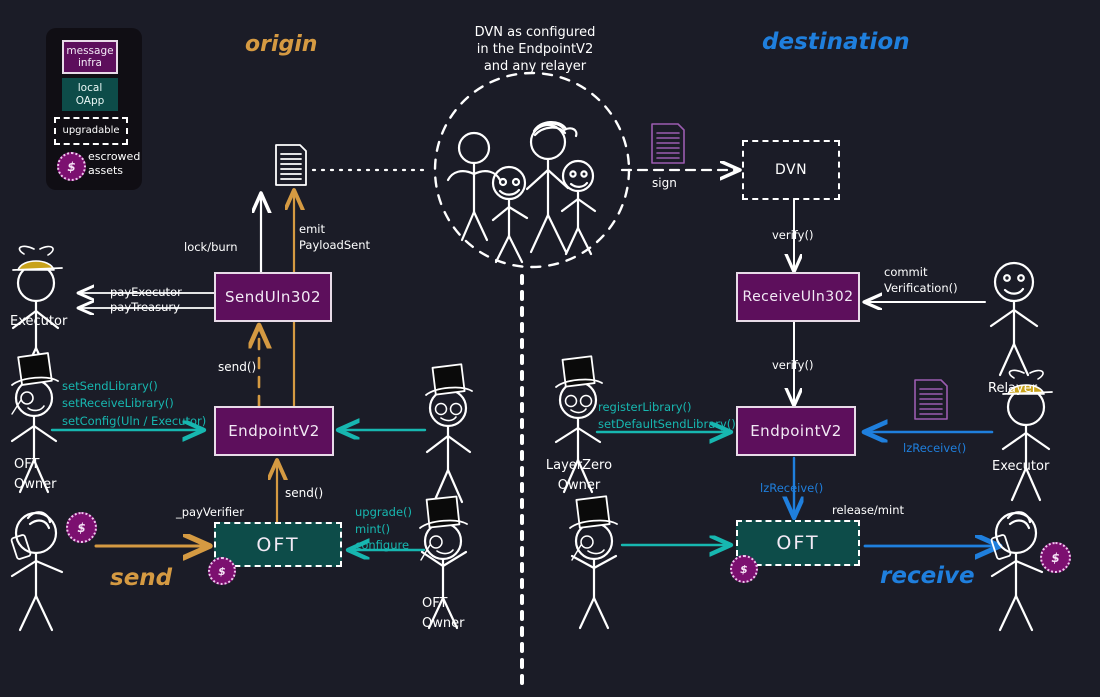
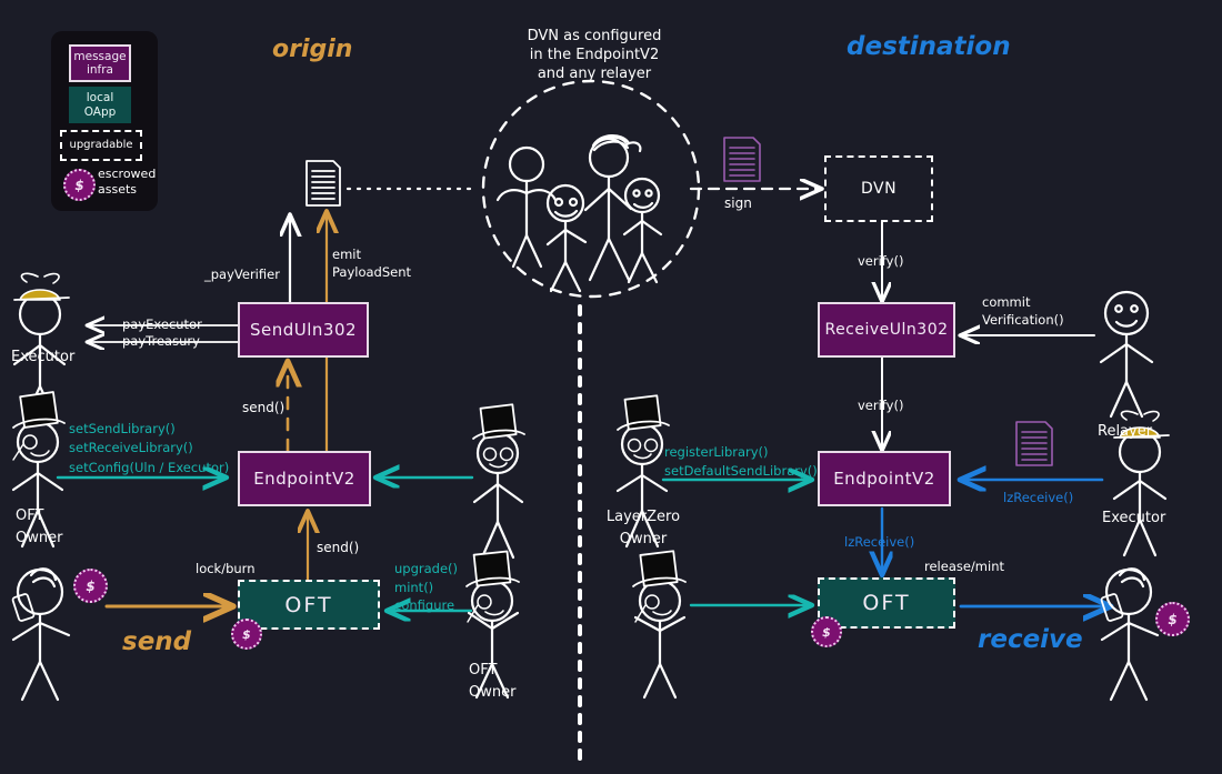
  message
  infra
  local
  OApp
  upgradable
  $
  escrowed
  assets
  origin
  destination
  DVN as configured
  in the EndpointV2
  and any relayer
  SendUln302
  EndpointV2
  OFT
  $
  $
  Executor
  OFT
  Owner
  OFT
  Owner
  payExecutor
  payTreasury
- lock/burn
+ _payVerifier
  emit
  PayloadSent
  send()
  send()
- _payVerifier
+ lock/burn
  send
  setSendLibrary()
  setReceiveLibrary()
  setConfig(Uln / Executor)
  upgrade()
  mint()
  configure
  DVN
  ReceiveUln302
  EndpointV2
  OFT
  $
  $
  Relayer
  LayerZero
  Owner
  Executor
  sign
  verify()
  commit
  Verification()
  verify()
  registerLibrary()
  setDefaultSendLibrary()
  lzReceive()
  lzReceive()
  release/mint
  receive
